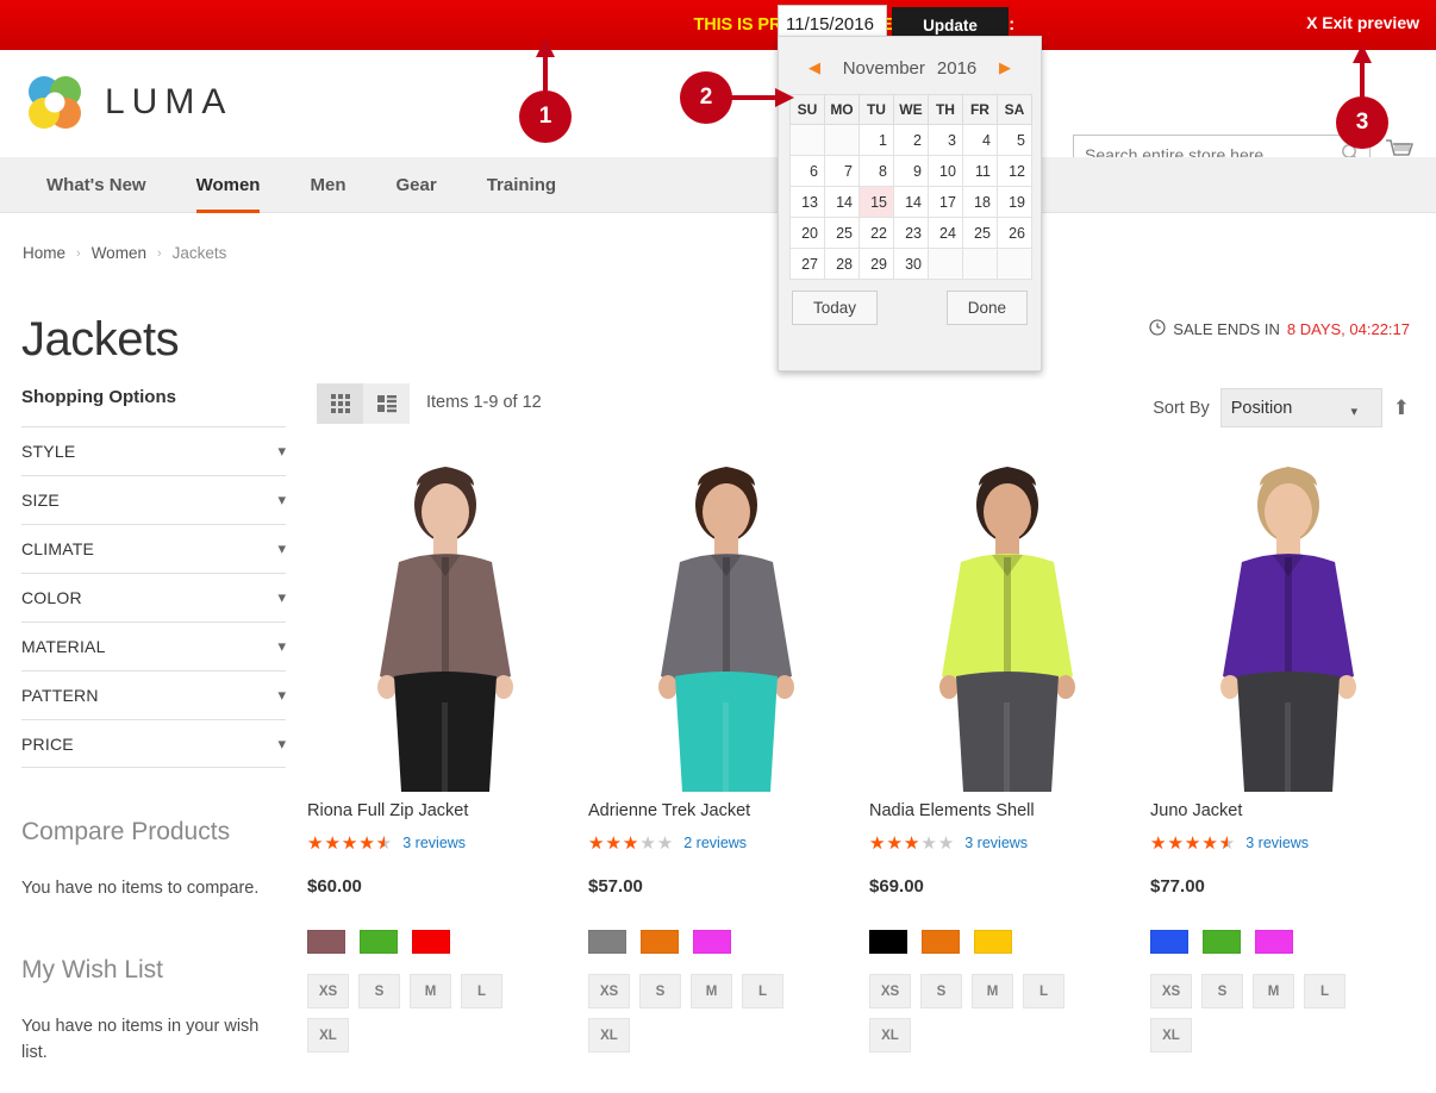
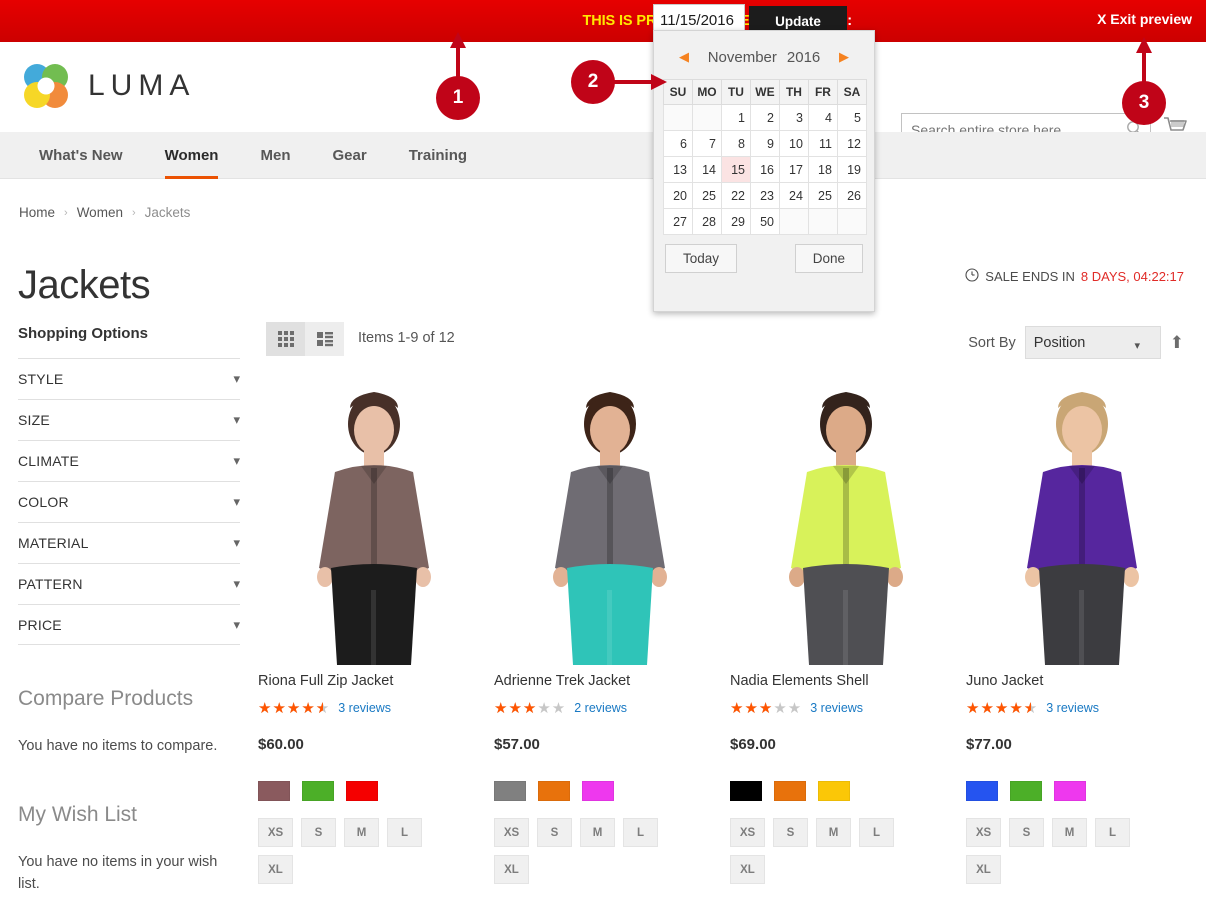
  11/15/2016
  Update
  X Exit preview
  ◀
  November
  2016
  ▶
  SU	MO	TU	WE	TH	FR	SA
  		1	2	3	4	5
  6	7	8	9	10	11	12
- 13	14	15	14	17	18	19
+ 13	14	15	16	17	18	19
  20	25	22	23	24	25	26
- 27	28	29	30
+ 27	28	29	50
  Today
  Done
  LUMA
  Search entire store here...
  What's New
  Women
  Men
  Gear
  Training
  Home
  ›
  Women
  ›
  Jackets
  Jackets
  Shopping Options
  STYLE
  ▾
  SIZE
  ▾
  CLIMATE
  ▾
  COLOR
  ▾
  MATERIAL
  ▾
  PATTERN
  ▾
  PRICE
  ▾
  Compare Products
  You have no items to compare.
  My Wish List
  You have no items in your wish list.
  Items 1-9 of 12
  SALE ENDS IN
  8 DAYS, 04:22:17
  Sort By
  Position
  ▾
  ⬆
  Riona Full Zip Jacket
  ★★★★★
  ★★★★
  3 reviews
  $60.00
  XS
  S
  M
  L
  XL
  Adrienne Trek Jacket
  ★★★★★
  2 reviews
  $57.00
  XS
  S
  M
  L
  XL
  Nadia Elements Shell
  ★★★★★
  3 reviews
  $69.00
  XS
  S
  M
  L
  XL
  Juno Jacket
  ★★★★★
  ★★★★
  3 reviews
  $77.00
  XS
  S
  M
  L
  XL
  1
  2
  3
